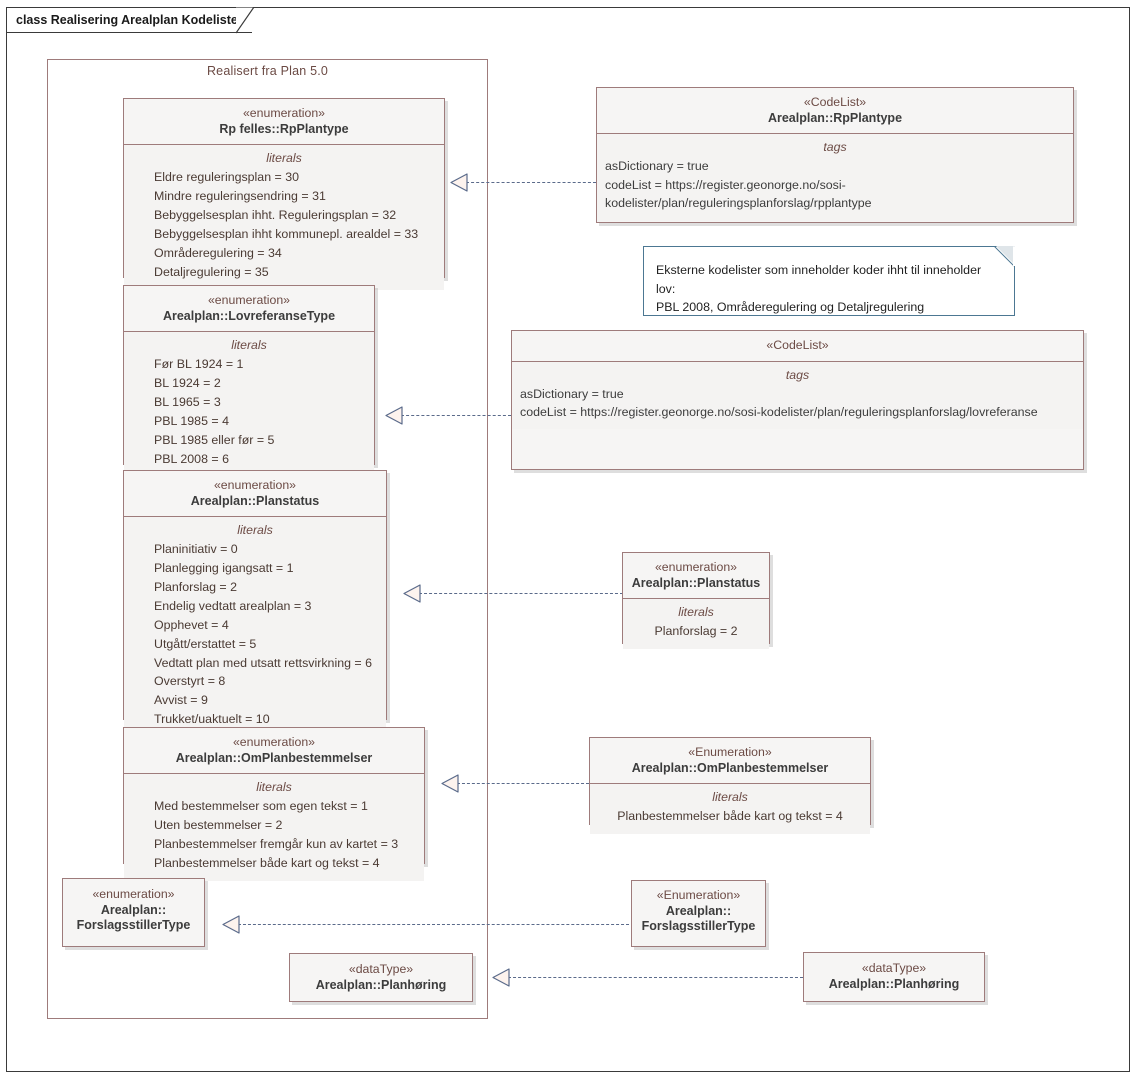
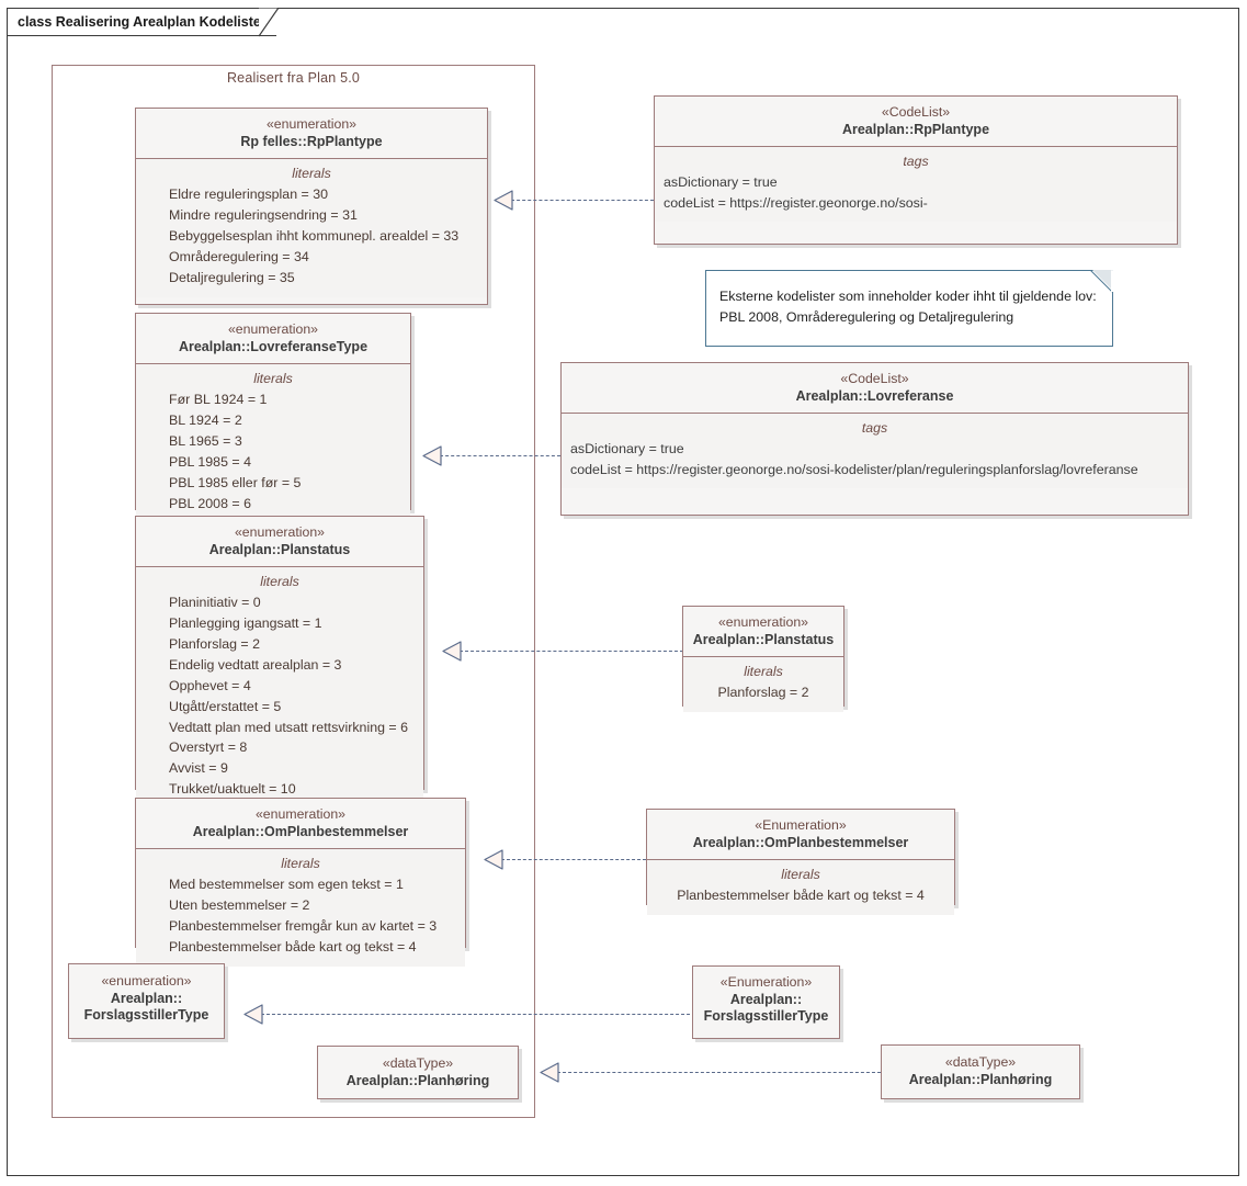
  class Realisering Arealplan Kodeliste
  Realisert fra Plan 5.0
  «enumeration»
  Rp felles::RpPlantype
  literals
  Eldre reguleringsplan = 30
  Mindre reguleringsendring = 31
- Bebyggelsesplan ihht. Reguleringsplan = 32
  Bebyggelsesplan ihht kommunepl. arealdel = 33
  Områderegulering = 34
  Detaljregulering = 35
  «enumeration»
  Arealplan::LovreferanseType
  literals
  Før BL 1924 = 1
  BL 1924 = 2
  BL 1965 = 3
  PBL 1985 = 4
  PBL 1985 eller før = 5
  PBL 2008 = 6
  «enumeration»
  Arealplan::Planstatus
  literals
  Planinitiativ = 0
  Planlegging igangsatt = 1
  Planforslag = 2
  Endelig vedtatt arealplan = 3
  Opphevet = 4
  Utgått/erstattet = 5
  Vedtatt plan med utsatt rettsvirkning = 6
  Overstyrt = 8
  Avvist = 9
  Trukket/uaktuelt = 10
  «enumeration»
  Arealplan::OmPlanbestemmelser
  literals
  Med bestemmelser som egen tekst = 1
  Uten bestemmelser = 2
  Planbestemmelser fremgår kun av kartet = 3
  Planbestemmelser både kart og tekst = 4
  «enumeration»
  Arealplan::
  ForslagsstillerType
  «dataType»
  Arealplan::Planhøring
  «CodeList»
  Arealplan::RpPlantype
  tags
  asDictionary = true
  codeList = https://register.geonorge.no/sosi-
- kodelister/plan/reguleringsplanforslag/rpplantype
- Eksterne kodelister som inneholder koder ihht til inneholder lov:
+ Eksterne kodelister som inneholder koder ihht til gjeldende lov:
  PBL 2008, Områderegulering og Detaljregulering
  «CodeList»
+ Arealplan::Lovreferanse
  tags
  asDictionary = true
  codeList = https://register.geonorge.no/sosi-kodelister/plan/reguleringsplanforslag/lovreferanse
  «enumeration»
  Arealplan::Planstatus
  literals
  Planforslag = 2
  «Enumeration»
  Arealplan::OmPlanbestemmelser
  literals
  Planbestemmelser både kart og tekst = 4
  «Enumeration»
  Arealplan::
  ForslagsstillerType
  «dataType»
  Arealplan::Planhøring
